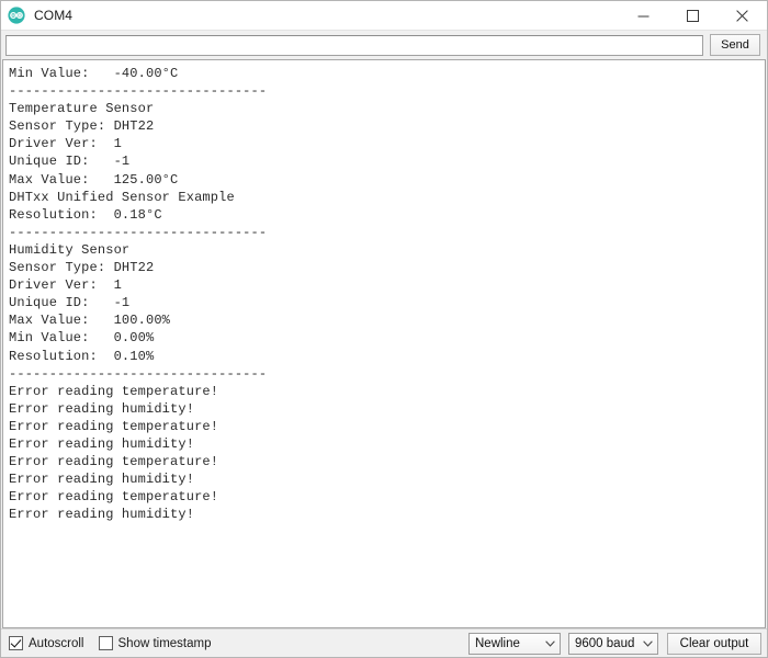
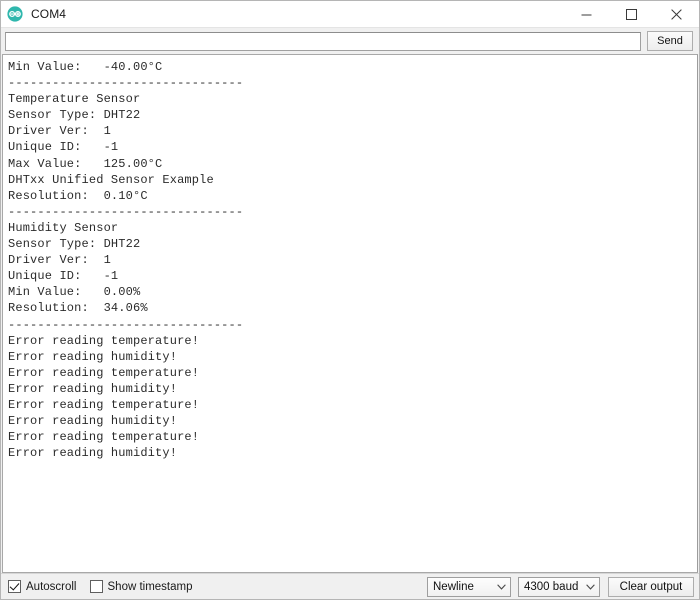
  COM4
  Send
  Min Value: -40.00°C
  --------------------------------
  Temperature Sensor
  Sensor Type: DHT22
  Driver Ver: 1
  Unique ID: -1
  Max Value: 125.00°C
  DHTxx Unified Sensor Example
- Resolution: 0.18°C
+ Resolution: 0.10°C
  --------------------------------
  Humidity Sensor
  Sensor Type: DHT22
  Driver Ver: 1
  Unique ID: -1
- Max Value: 100.00%
  Min Value: 0.00%
- Resolution: 0.10%
+ Resolution: 34.06%
  --------------------------------
  Error reading temperature!
  Error reading humidity!
  Error reading temperature!
  Error reading humidity!
  Error reading temperature!
  Error reading humidity!
  Error reading temperature!
  Error reading humidity!
  Autoscroll
  Show timestamp
  Newline
- 9600 baud
+ 4300 baud
  Clear output
